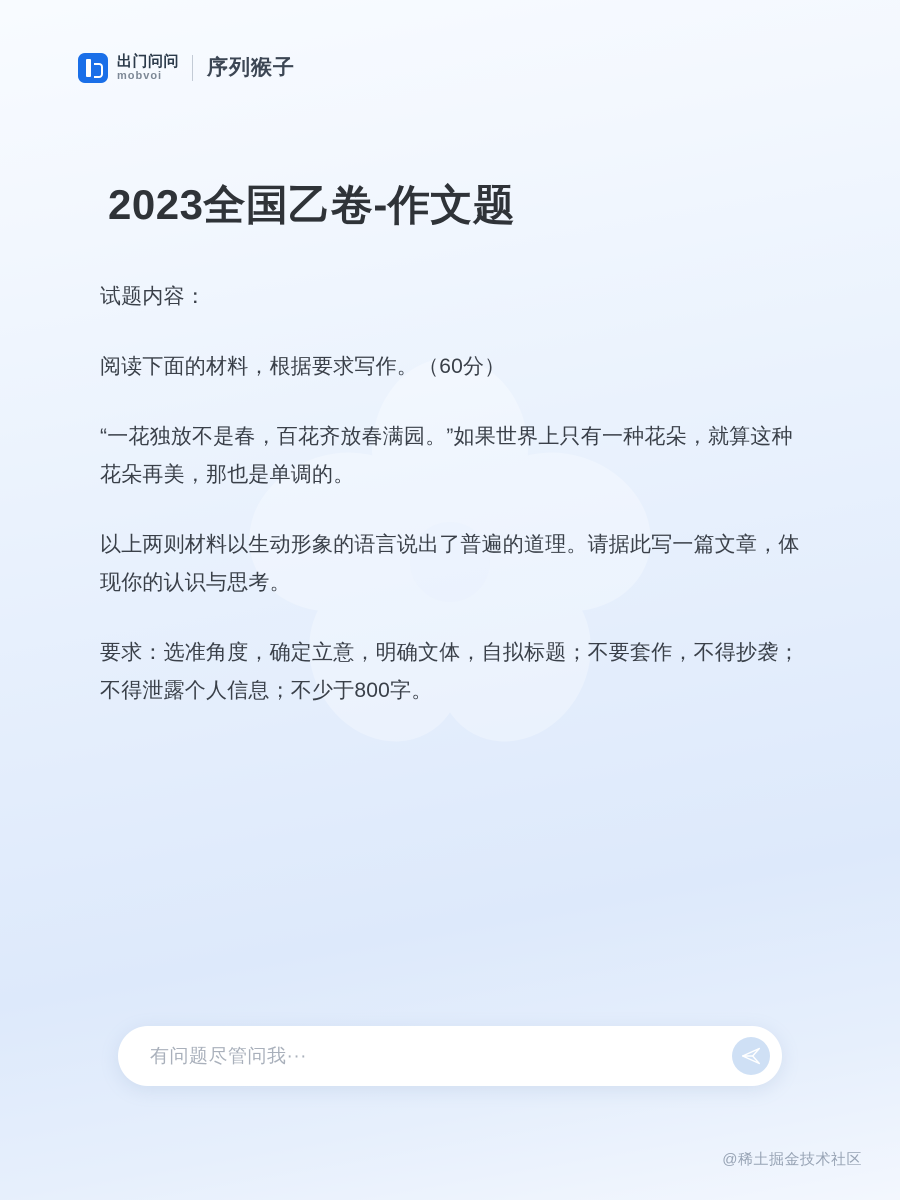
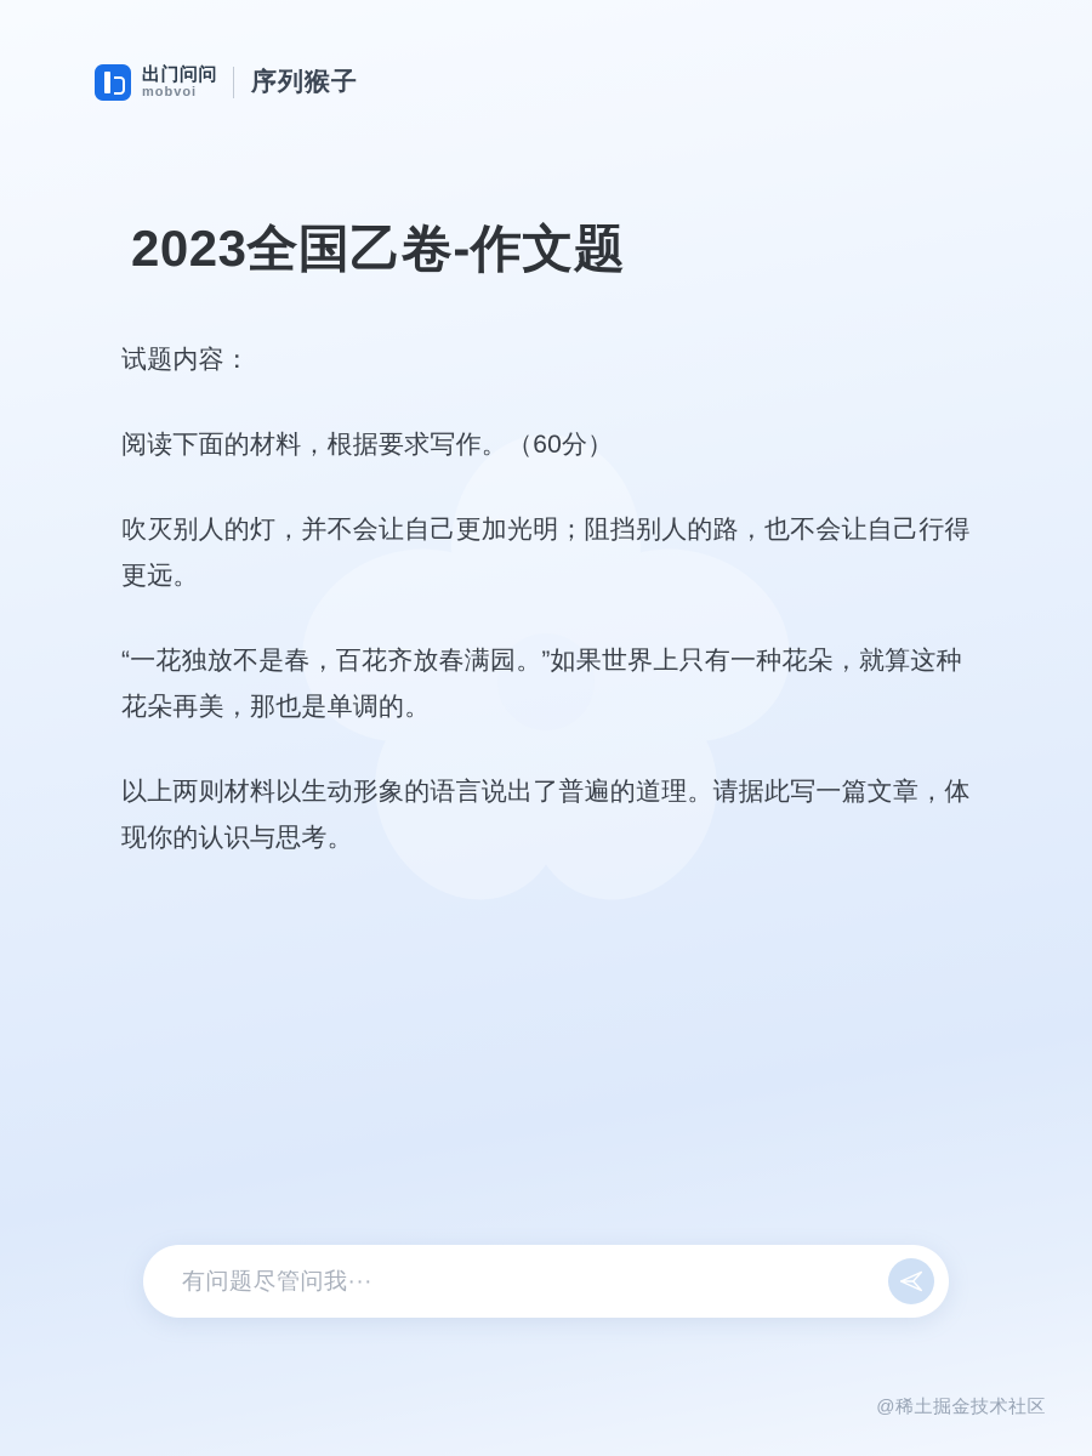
  出门问问
  mobvoi
  序列猴子
  2023全国乙卷-作文题
  试题内容：
  阅读下面的材料，根据要求写作。（60分）
+ 吹灭别人的灯，并不会让自己更加光明；阻挡别人的路，也不会让自己行得更远。
  “一花独放不是春，百花齐放春满园。”如果世界上只有一种花朵，就算这种花朵再美，那也是单调的。
  以上两则材料以生动形象的语言说出了普遍的道理。请据此写一篇文章，体现你的认识与思考。
- 要求：选准角度，确定立意，明确文体，自拟标题；不要套作，不得抄袭；不得泄露个人信息；不少于800字。
  有问题尽管问我···
  @稀土掘金技术社区
